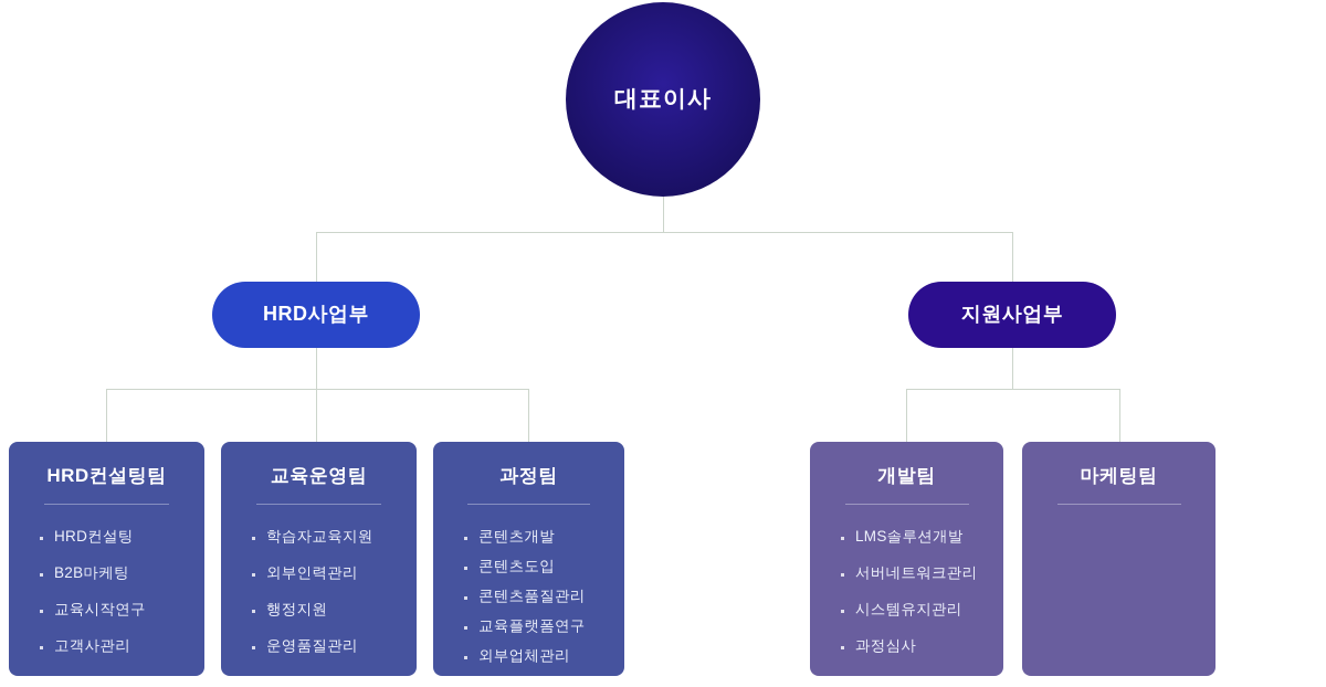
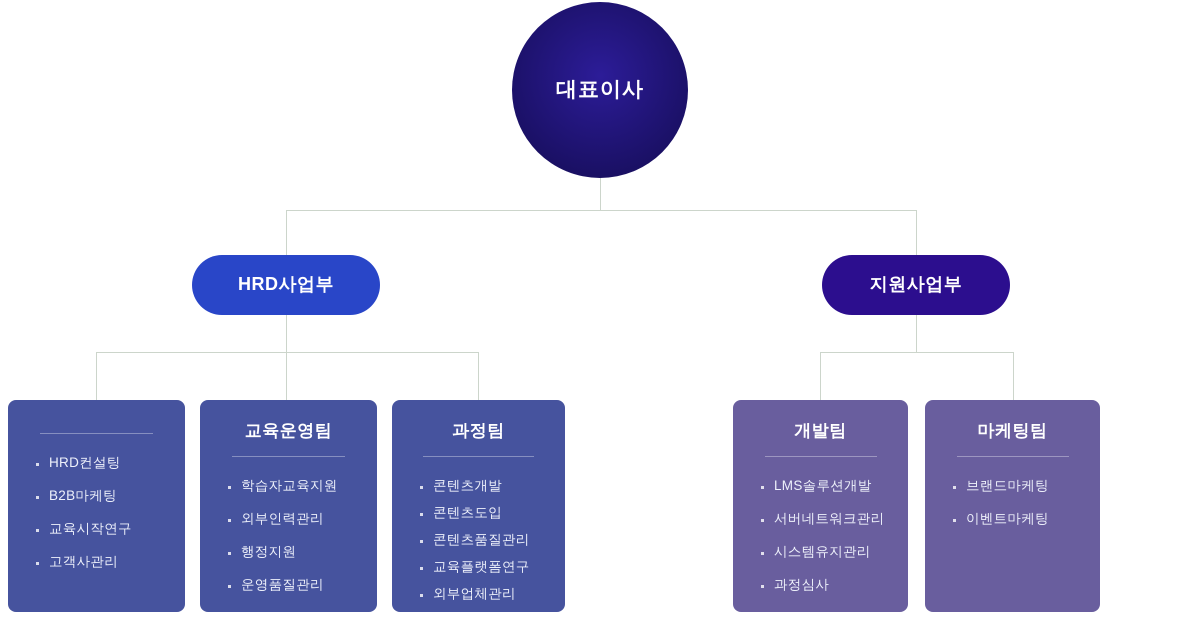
  대표이사
  HRD사업부
  지원사업부
- HRD컨설팅팀
  HRD컨설팅
  B2B마케팅
  교육시작연구
  고객사관리
  교육운영팀
  학습자교육지원
  외부인력관리
  행정지원
  운영품질관리
  과정팀
  콘텐츠개발
  콘텐츠도입
  콘텐츠품질관리
  교육플랫폼연구
  외부업체관리
  개발팀
  LMS솔루션개발
  서버네트워크관리
  시스템유지관리
  과정심사
  마케팅팀
+ 브랜드마케팅
+ 이벤트마케팅
